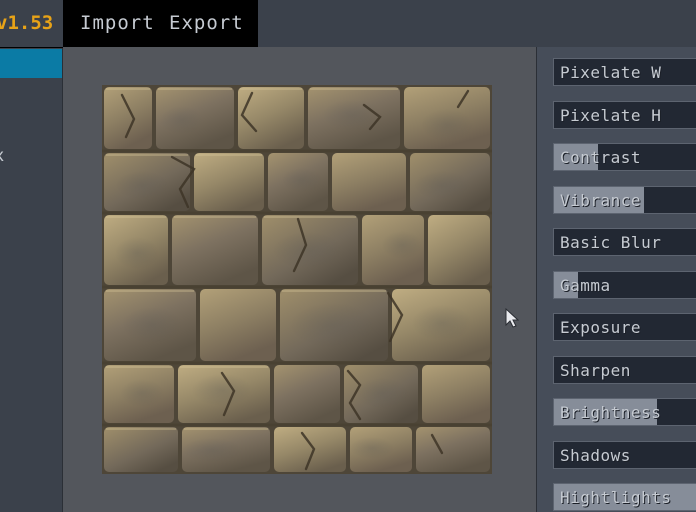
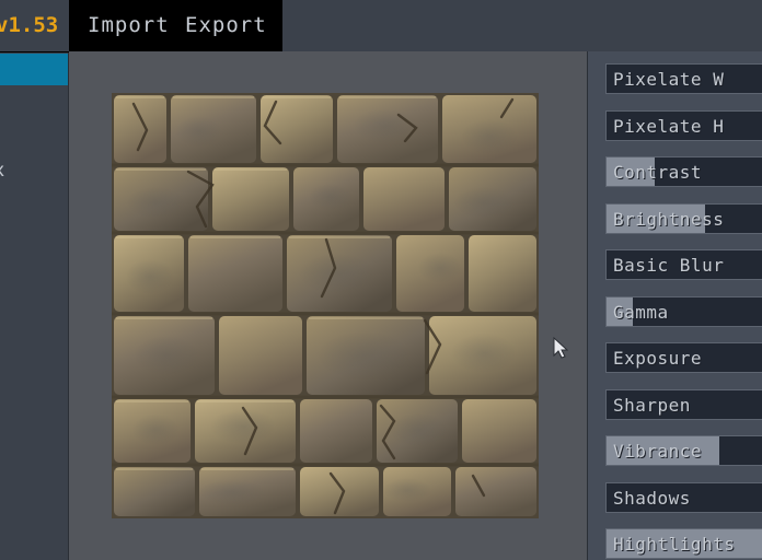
  v1.53
  Import
  Export
  Pixelate W
  Pixelate H
  Contrast
- Vibrance
+ Brightness
  Basic Blur
  Gamma
  Exposure
  Sharpen
- Brightness
+ Vibrance
  Shadows
  Hightlights
